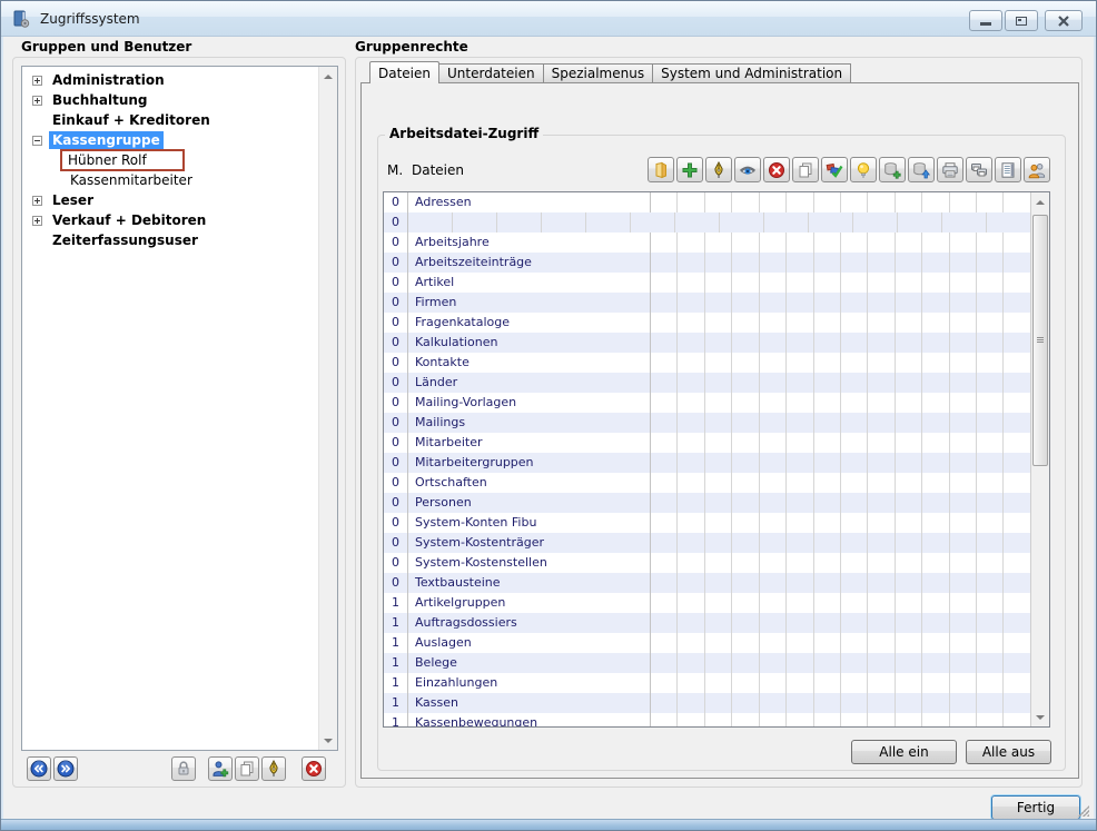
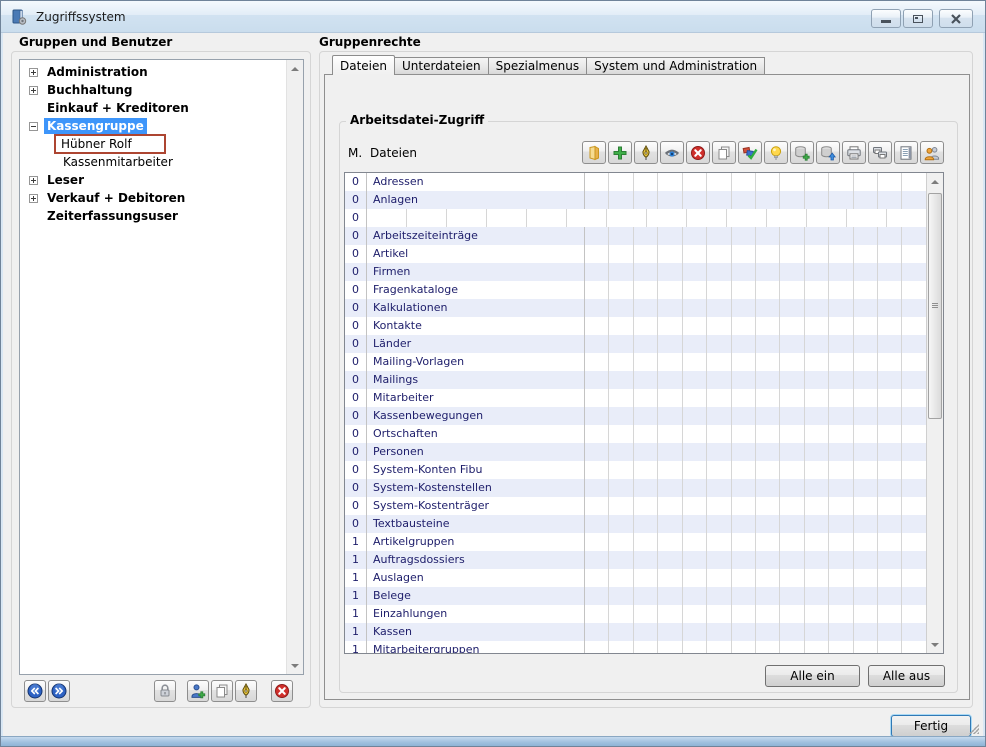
  Zugriffssystem
  Gruppen und Benutzer
  Gruppenrechte
  Administration
  Buchhaltung
  Einkauf + Kreditoren
  Kassengruppe
  Hübner Rolf
  Kassenmitarbeiter
  Leser
  Verkauf + Debitoren
  Zeiterfassungsuser
  Dateien
  Unterdateien
  Spezialmenus
  System und Administration
  Arbeitsdatei-Zugriff
  M.
  Dateien
  0
  Adressen
  0
+ Anlagen
  0
- Arbeitsjahre
  0
  Arbeitszeiteinträge
  0
  Artikel
  0
  Firmen
  0
  Fragenkataloge
  0
  Kalkulationen
  0
  Kontakte
  0
  Länder
  0
  Mailing-Vorlagen
  0
  Mailings
  0
  Mitarbeiter
  0
- Mitarbeitergruppen
+ Kassenbewegungen
  0
  Ortschaften
  0
  Personen
  0
  System-Konten Fibu
  0
- System-Kostenträger
+ System-Kostenstellen
  0
- System-Kostenstellen
+ System-Kostenträger
  0
  Textbausteine
  1
  Artikelgruppen
  1
  Auftragsdossiers
  1
  Auslagen
  1
  Belege
  1
  Einzahlungen
  1
  Kassen
  1
- Kassenbewegungen
+ Mitarbeitergruppen
  Alle ein
  Alle aus
  Fertig
